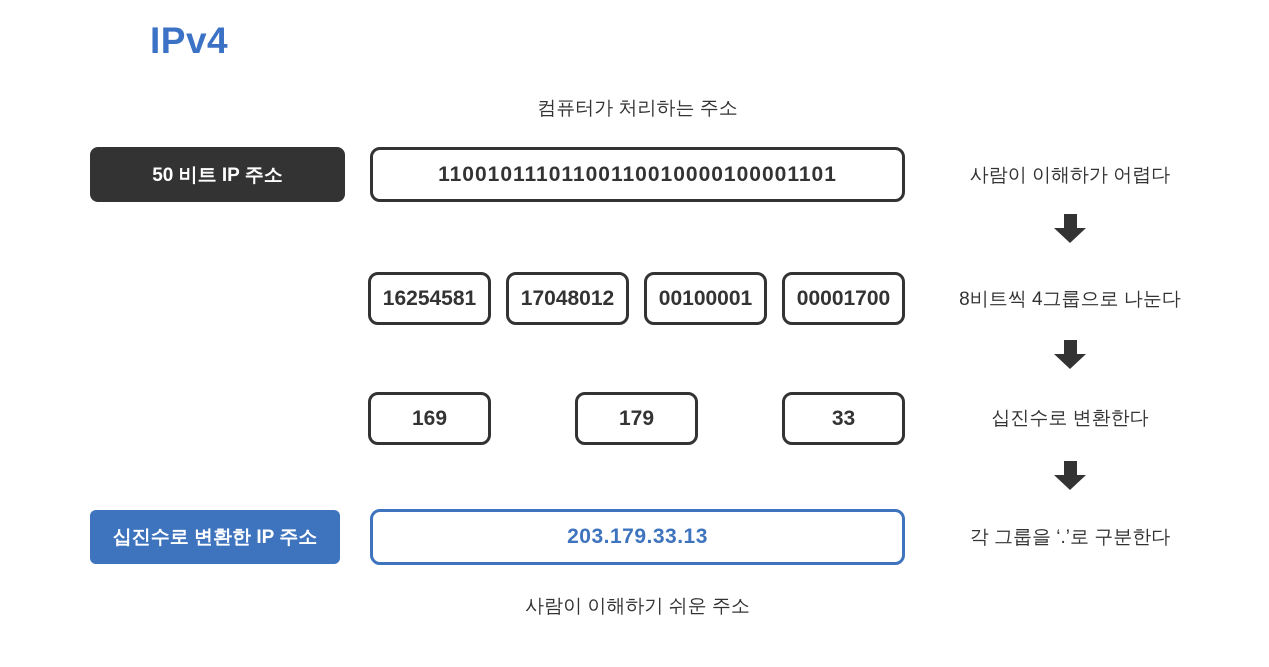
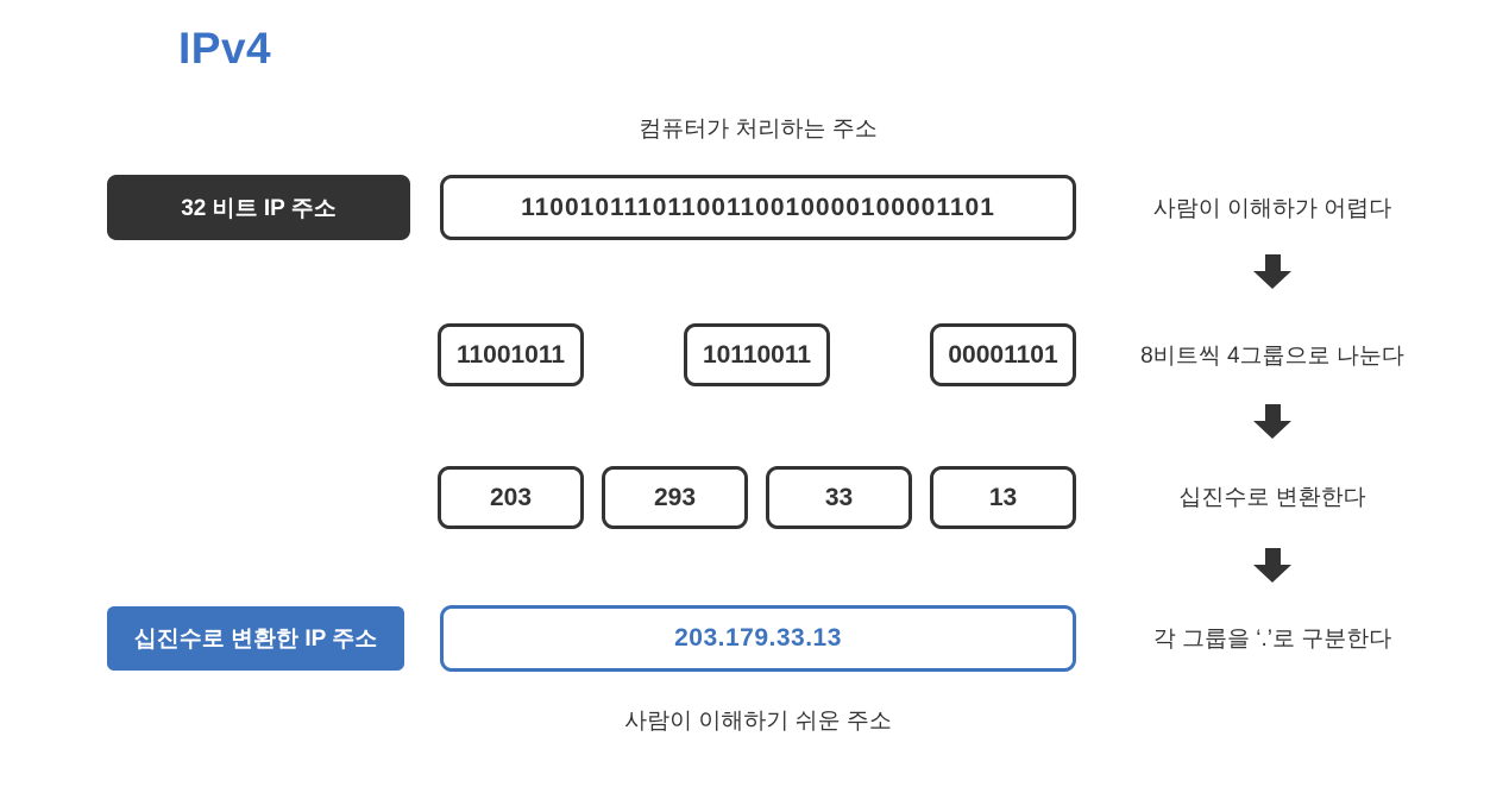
  IPv4
  컴퓨터가 처리하는 주소
- 50 비트 IP 주소
+ 32 비트 IP 주소
  11001011101100110010000100001101
  사람이 이해하가 어렵다
- 16254581
+ 11001011
- 17048012
+ 10110011
- 00100001
- 00001700
+ 00001101
  8비트씩 4그룹으로 나눈다
- 169
+ 203
- 179
+ 293
  33
+ 13
  십진수로 변환한다
  십진수로 변환한 IP 주소
  203.179.33.13
  각 그룹을 ‘.’로 구분한다
  사람이 이해하기 쉬운 주소
